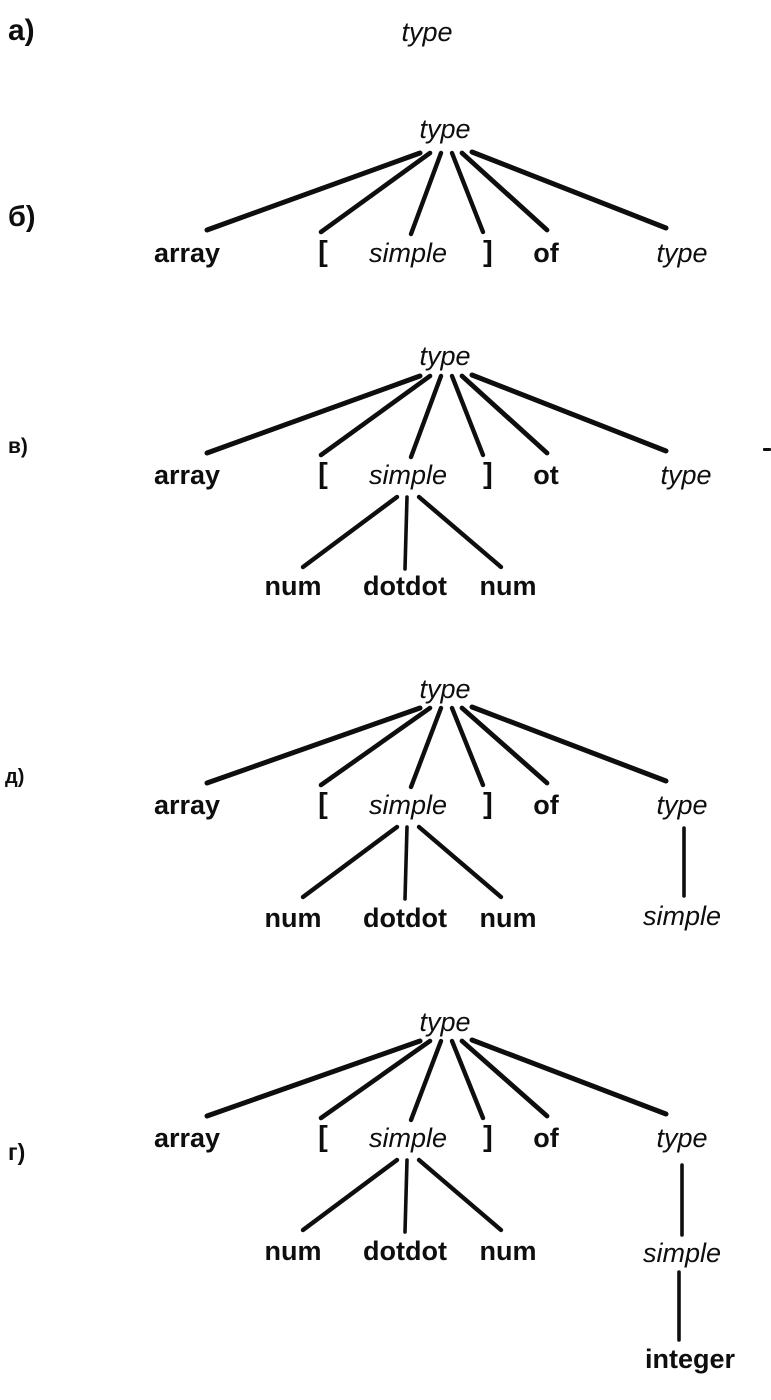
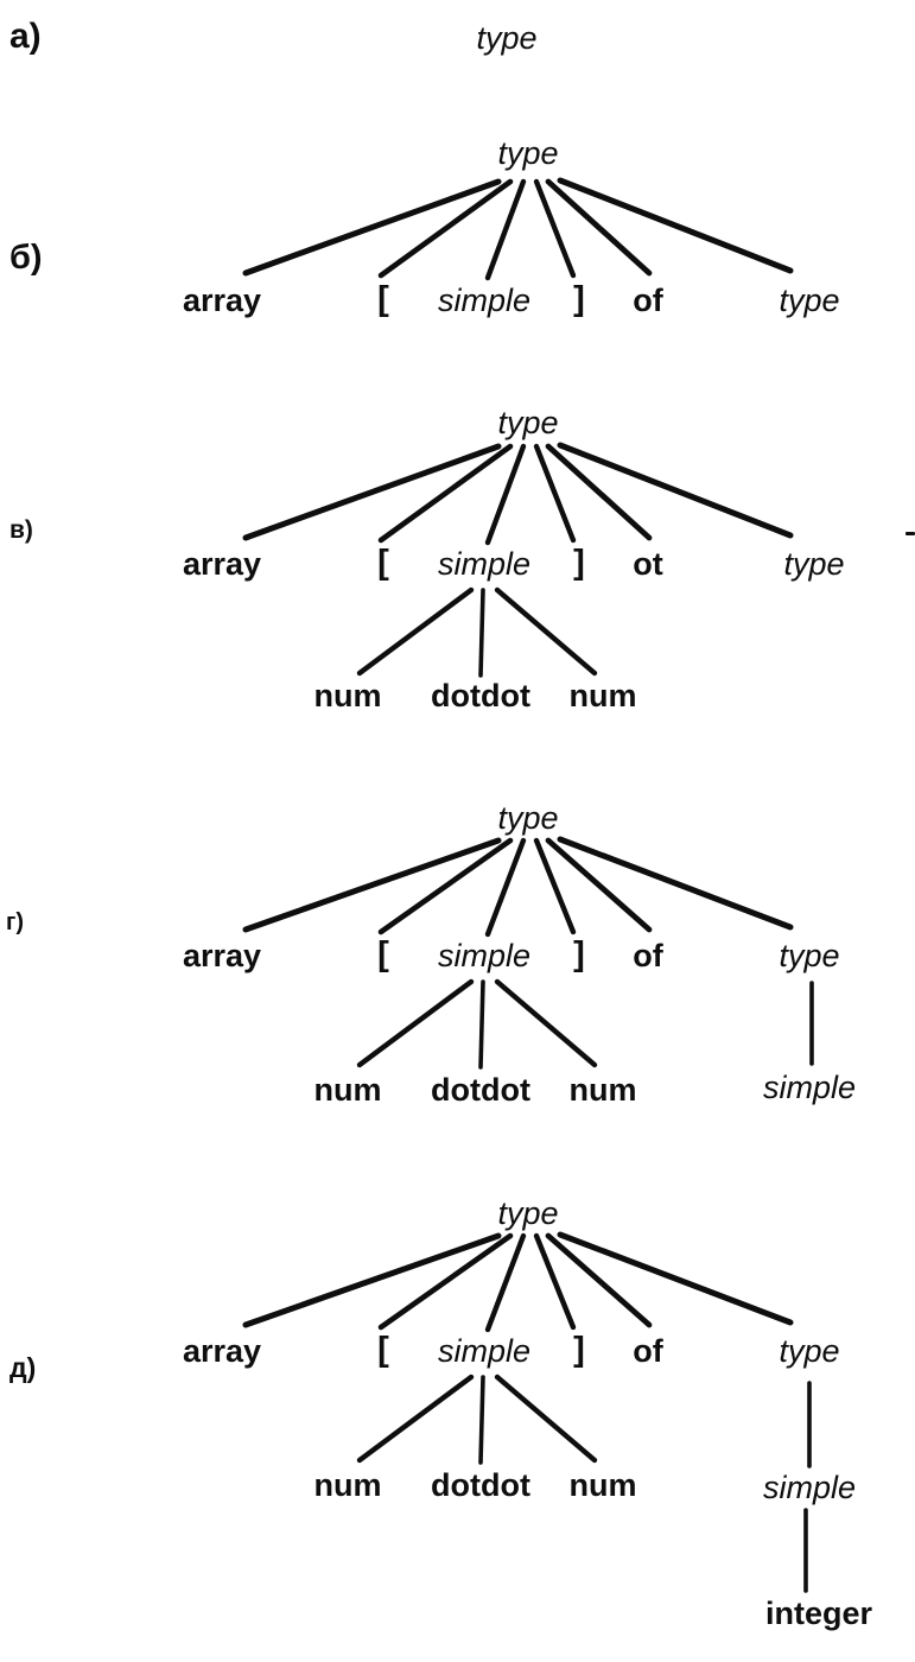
  а)
  type
  б)
  type
  array
  [
  simple
  ]
  of
  type
  в)
  type
  array
  [
  simple
  ]
  ot
  type
  num
  dotdot
  num
- д)
+ г)
  type
  array
  [
  simple
  ]
  of
  type
  num
  dotdot
  num
  simple
- г)
+ д)
  type
  array
  [
  simple
  ]
  of
  type
  num
  dotdot
  num
  simple
  integer
